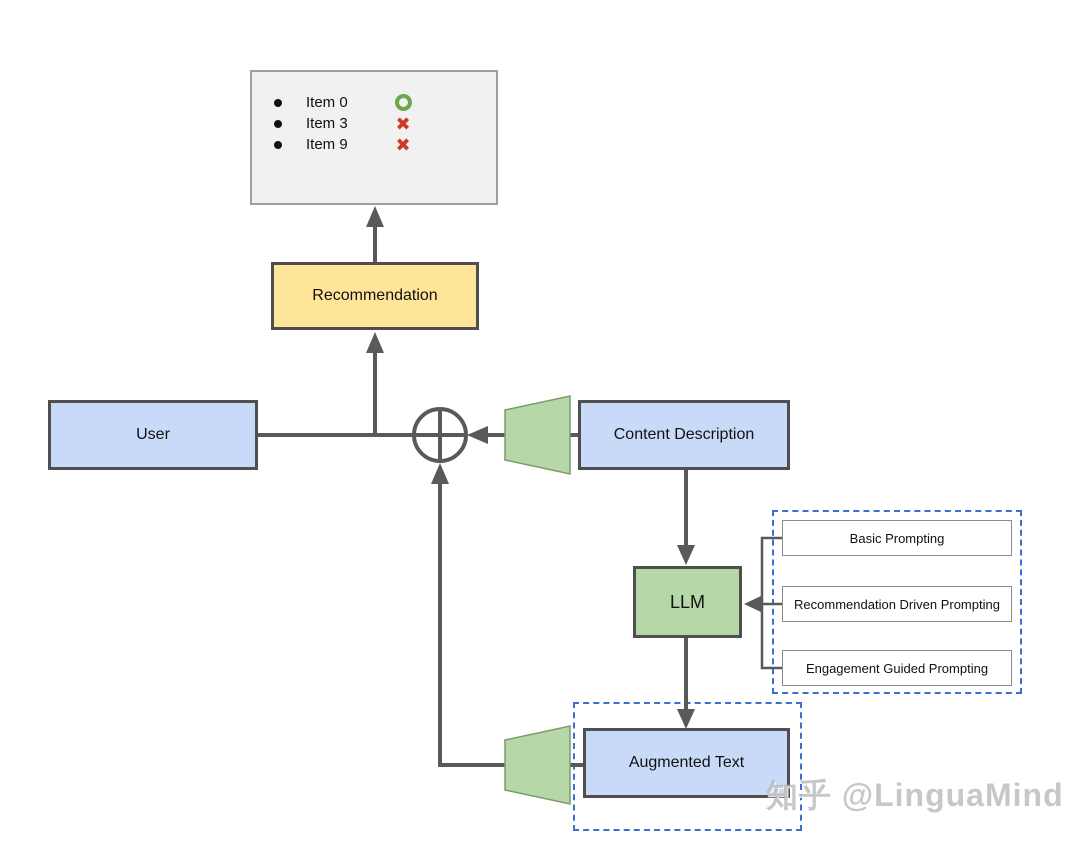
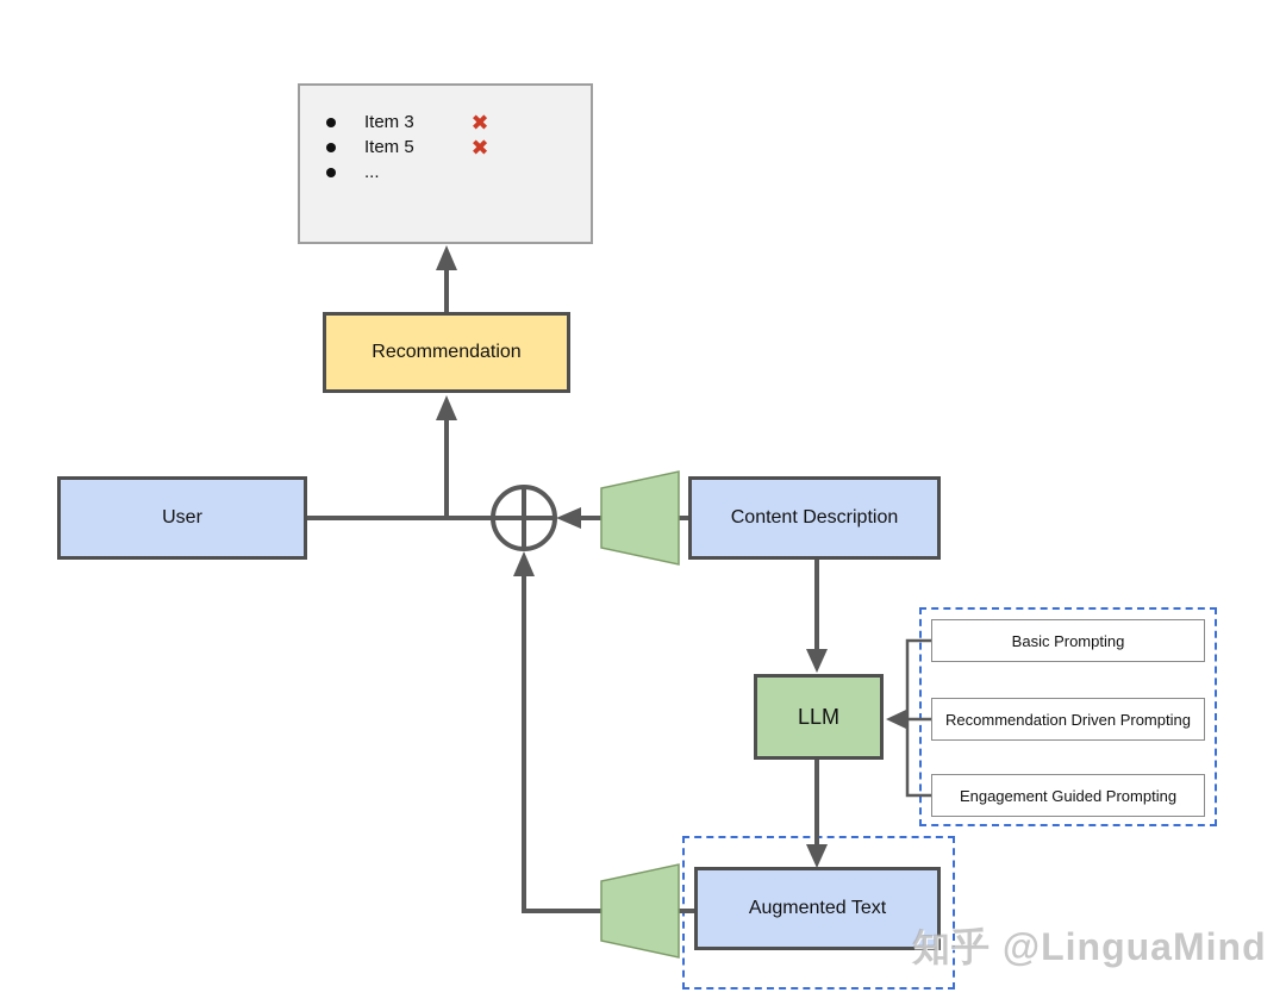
- Item 0
  Item 3
  ✖
- Item 9
+ Item 5
  ✖
+ ...
  Recommendation
  User
  Content Description
  LLM
  Augmented Text
  Basic Prompting
  Recommendation Driven Prompting
  Engagement Guided Prompting
  知乎 @LinguaMind
